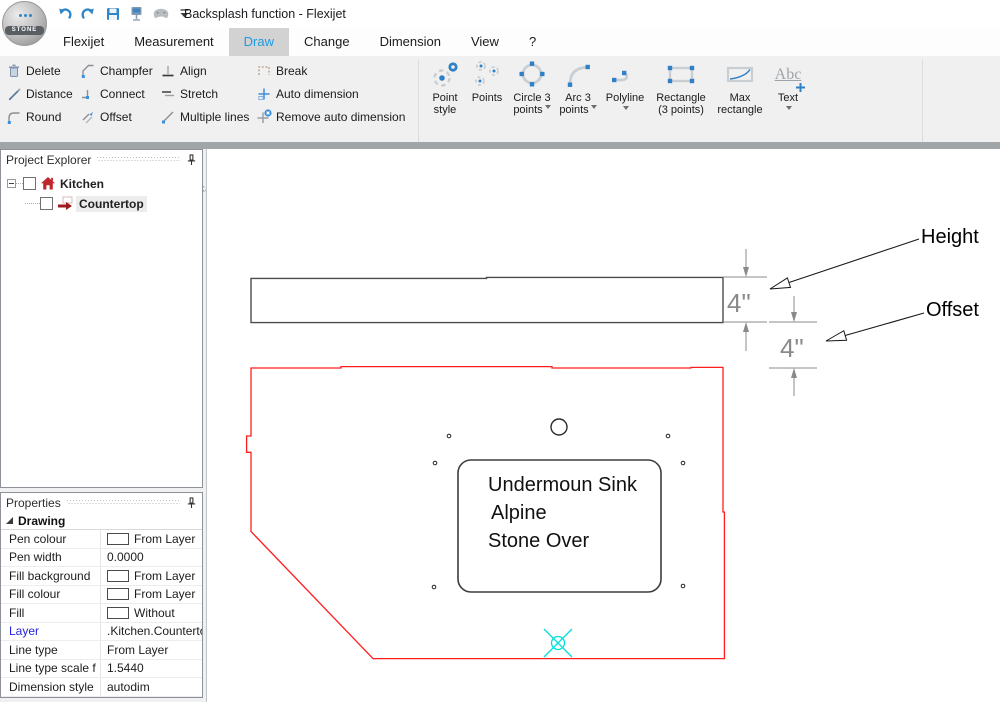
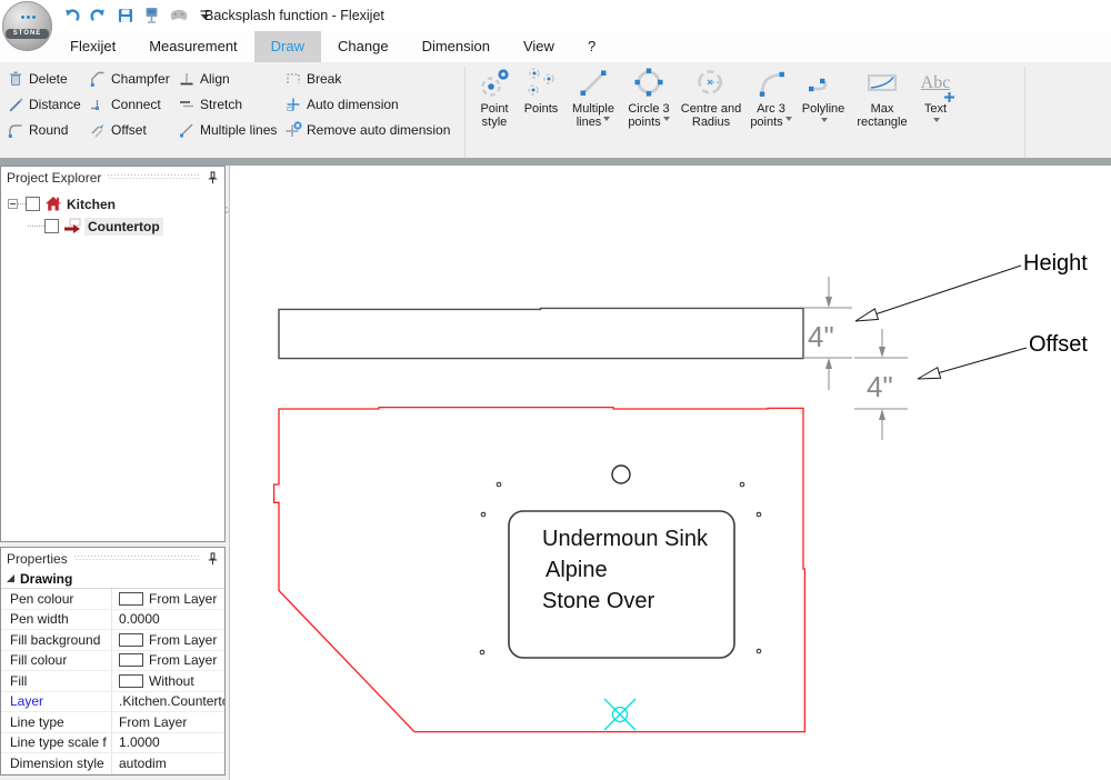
  Backsplash function - Flexijet
  Flexijet
  Measurement
  Draw
  Change
  Dimension
  View
  ?
  Delete
  Champfer
  Align
  Break
  Distance
  Connect
  Stretch
  Auto dimension
  Round
  Offset
  Multiple lines
  Remove auto dimension
  Point
  style
  Points
+ Multiple
+ lines
  Circle 3
  points
+ Centre and
+ Radius
  Arc 3
  points
  Polyline
- Rectangle
- (3 points)
  Max
  rectangle
  Abc
  Text
  Project Explorer
  Kitchen
  Countertop
  Properties
  Drawing
  Pen colour
  From Layer
  Pen width
  0.0000
  Fill background
  From Layer
  Fill colour
  From Layer
  Fill
  Without
  Layer
  .Kitchen.Countert
  Line type
  From Layer
  Line type scale f
- 1.5440
+ 1.0000
  Dimension style
  autodim
  4"
  4"
  Undermoun Sink
  Alpine
  Stone Over
  Height
  Offset
